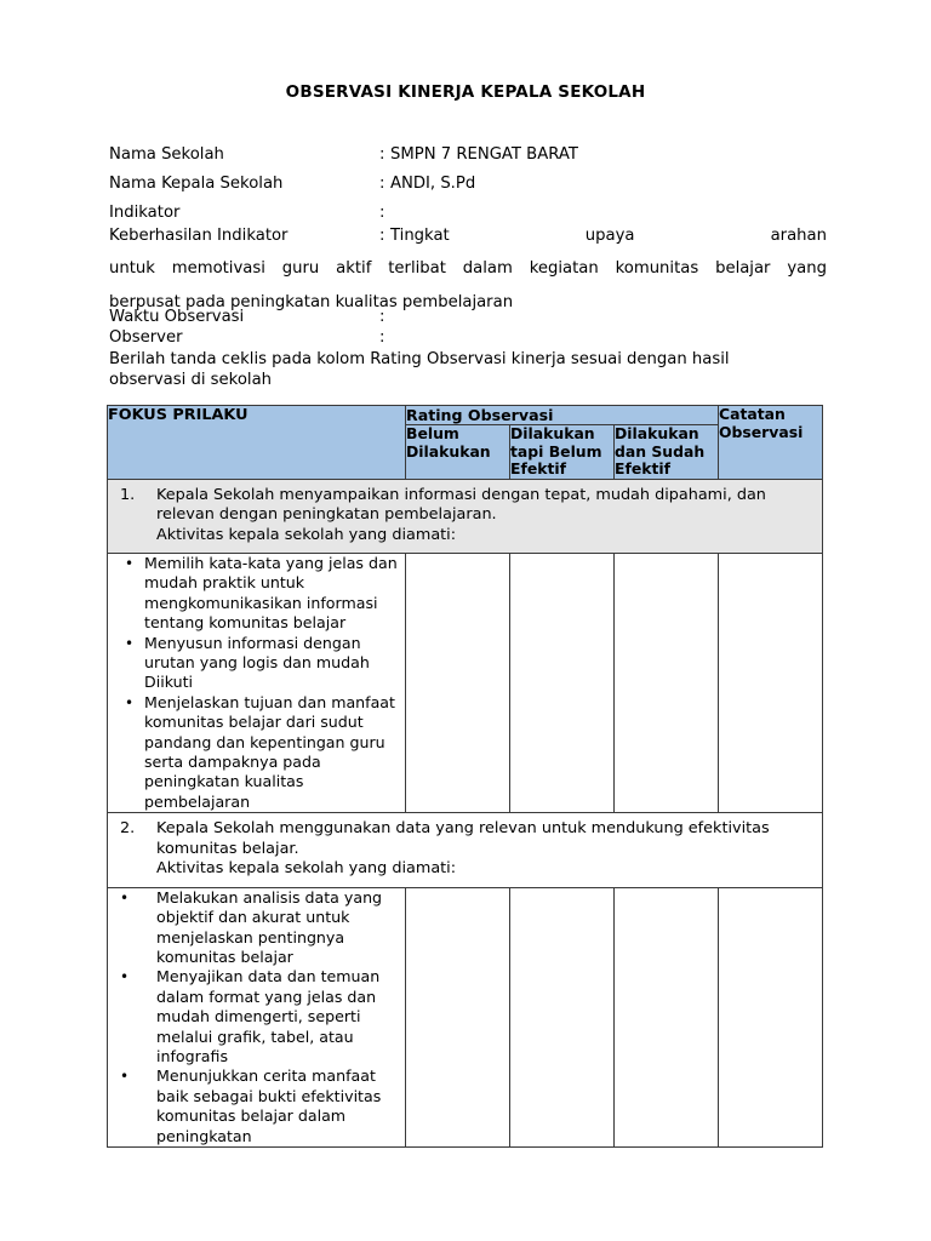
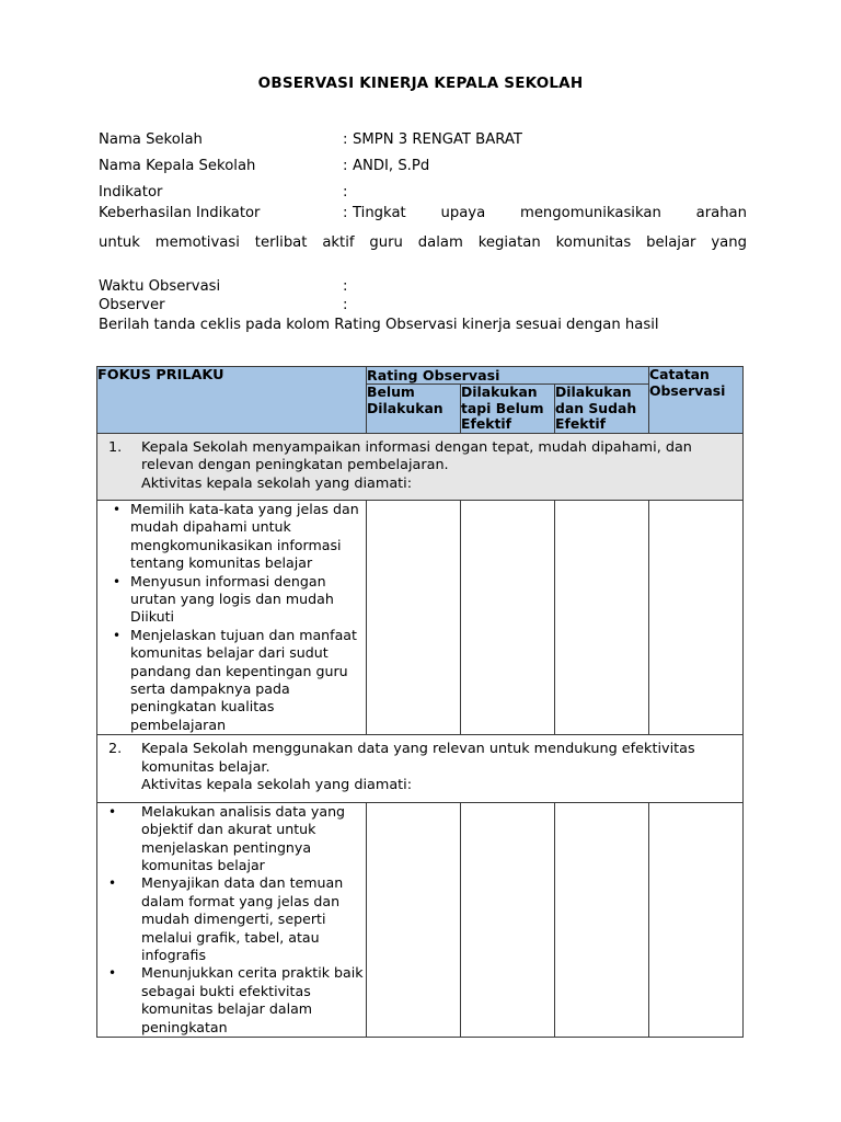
  OBSERVASI KINERJA KEPALA SEKOLAH
  Nama Sekolah
  :
- SMPN 7 RENGAT BARAT
+ SMPN 3 RENGAT BARAT
  Nama Kepala Sekolah
  :
  ANDI, S.Pd
  Indikator
  :
  Keberhasilan Indikator
  :
  Tingkat
  upaya
+ mengomunikasikan
  arahan
  untuk
  memotivasi
- guru
+ terlibat
  aktif
- terlibat
+ guru
  dalam
  kegiatan
  komunitas
  belajar
  yang
- berpusat pada peningkatan kualitas pembelajaran
  Waktu Observasi
  :
  Observer
  :
  Berilah tanda ceklis pada kolom Rating Observasi kinerja sesuai dengan hasil
- observasi di sekolah
  FOKUS PRILAKU	Rating Observasi	Catatan Observasi
  Belum Dilakukan	Dilakukan tapi Belum Efektif	Dilakukan dan Sudah Efektif
  1. Kepala Sekolah menyampaikan informasi dengan tepat, mudah dipahami, dan relevan dengan peningkatan pembelajaran. Aktivitas kepala sekolah yang diamati:
- Memilih kata-kata yang jelas dan mudah praktik untuk mengkomunikasikan informasi tentang komunitas belajar Menyusun informasi dengan urutan yang logis dan mudah Diikuti Menjelaskan tujuan dan manfaat komunitas belajar dari sudut pandang dan kepentingan guru serta dampaknya pada peningkatan kualitas pembelajaran
+ Memilih kata-kata yang jelas dan mudah dipahami untuk mengkomunikasikan informasi tentang komunitas belajar Menyusun informasi dengan urutan yang logis dan mudah Diikuti Menjelaskan tujuan dan manfaat komunitas belajar dari sudut pandang dan kepentingan guru serta dampaknya pada peningkatan kualitas pembelajaran
  2. Kepala Sekolah menggunakan data yang relevan untuk mendukung efektivitas komunitas belajar. Aktivitas kepala sekolah yang diamati:
- Melakukan analisis data yang objektif dan akurat untuk menjelaskan pentingnya komunitas belajar Menyajikan data dan temuan dalam format yang jelas dan mudah dimengerti, seperti melalui grafik, tabel, atau infografis Menunjukkan cerita manfaat baik sebagai bukti efektivitas komunitas belajar dalam peningkatan
+ Melakukan analisis data yang objektif dan akurat untuk menjelaskan pentingnya komunitas belajar Menyajikan data dan temuan dalam format yang jelas dan mudah dimengerti, seperti melalui grafik, tabel, atau infografis Menunjukkan cerita praktik baik sebagai bukti efektivitas komunitas belajar dalam peningkatan
